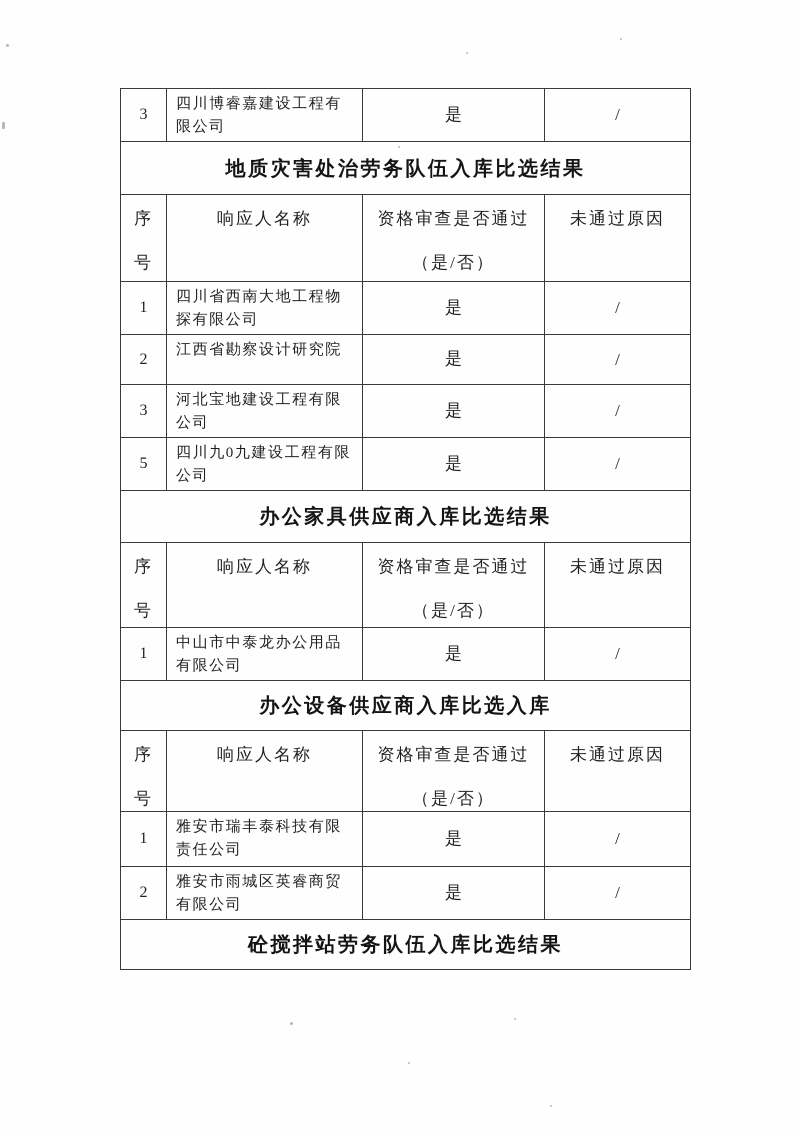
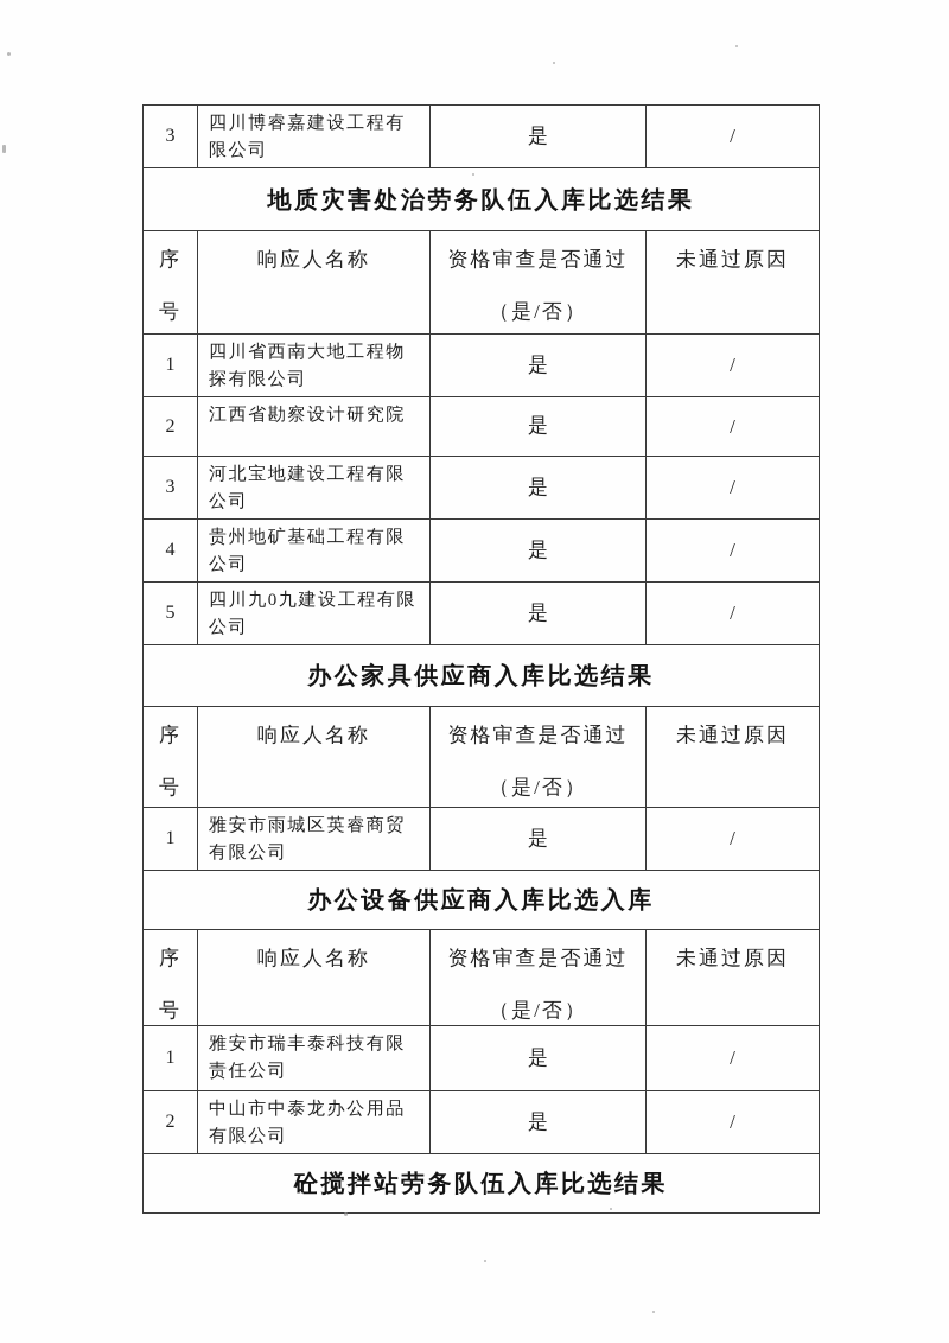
  3	四川博睿嘉建设工程有限公司	是	/
  地质灾害处治劳务队伍入库比选结果
  序 号	响应人名称	资格审查是否通过 （是/否）	未通过原因
  1	四川省西南大地工程物探有限公司	是	/
  2	江西省勘察设计研究院	是	/
  3	河北宝地建设工程有限公司	是	/
+ 4	贵州地矿基础工程有限公司	是	/
  5	四川九0九建设工程有限公司	是	/
  办公家具供应商入库比选结果
  序 号	响应人名称	资格审查是否通过 （是/否）	未通过原因
- 1	中山市中泰龙办公用品有限公司	是	/
+ 1	雅安市雨城区英睿商贸有限公司	是	/
  办公设备供应商入库比选入库
  序 号	响应人名称	资格审查是否通过 （是/否）	未通过原因
  1	雅安市瑞丰泰科技有限责任公司	是	/
- 2	雅安市雨城区英睿商贸有限公司	是	/
+ 2	中山市中泰龙办公用品有限公司	是	/
  砼搅拌站劳务队伍入库比选结果
